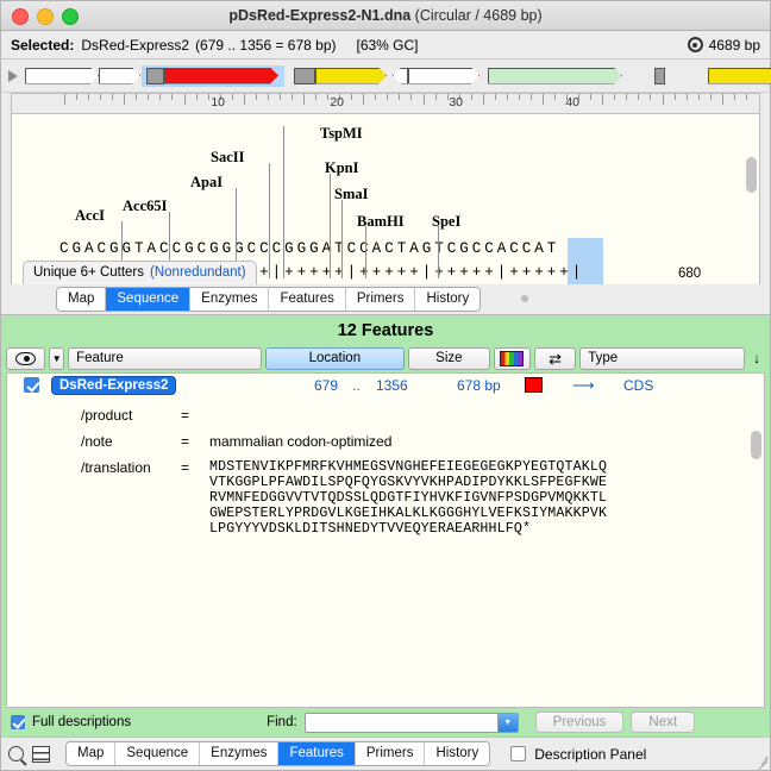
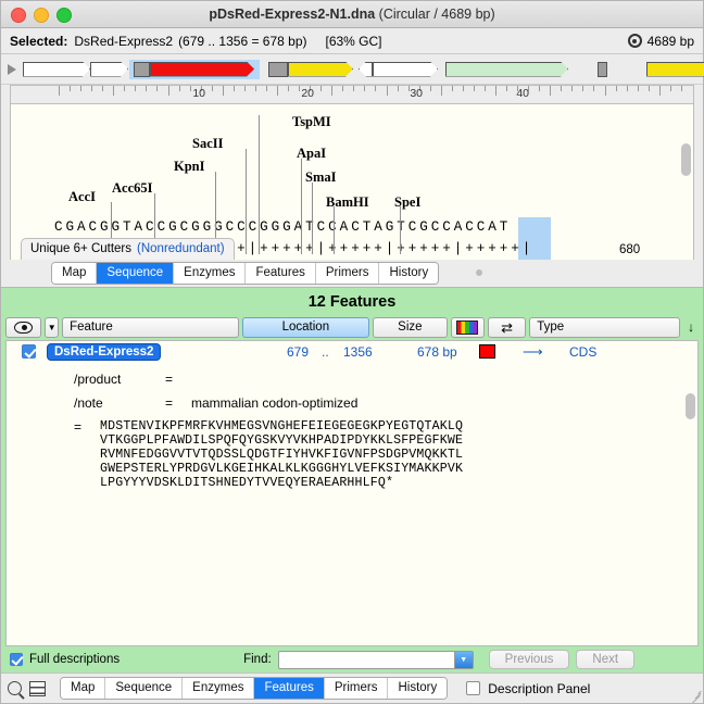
  pDsRed-Express2-N1.dna (Circular / 4689 bp)
  Selected:
  DsRed-Express2
  (679 .. 1356 = 678 bp)
  [63% GC]
  4689 bp
  10
  20
  30
  40
  CGACGGTACCGCGGGCCCGGGACACTAGTCGCCACCAT
  680
  AccI
  Acc65I
- ApaI
+ KpnI
  SacII
  TspMI
- KpnI
+ ApaI
  SmaI
  BamHI
  SpeI
  Unique 6+ Cutters
  (Nonredundant)
  Map
  Sequence
  Enzymes
  Features
  Primers
  History
  12 Features
  ▼
  Feature
  Location
  Size
  ⇄
  Type
  ↓
  DsRed-Express2
  679
  ..
  1356
  678 bp
  ⟶
  CDS
  /product
  =
  /note
  =
  mammalian codon-optimized
- /translation
  =
  MDSTENVIKPFMRFKVHMEGSVNGHEFEIEGEGEGKPYEGTQTAKLQ
  VTKGGPLPFAWDILSPQFQYGSKVYVKHPADIPDYKKLSFPEGFKWE
  RVMNFEDGGVVTVTQDSSLQDGTFIYHVKFIGVNFPSDGPVMQKKTL
  GWEPSTERLYPRDGVLKGEIHKALKLKGGGHYLVEFKSIYMAKKPVK
  LPGYYYVDSKLDITSHNEDYTVVEQYERAEARHHLFQ*
  Full descriptions
  Find:
  Previous
  Next
  Map
  Sequence
  Enzymes
  Features
  Primers
  History
  Description Panel
